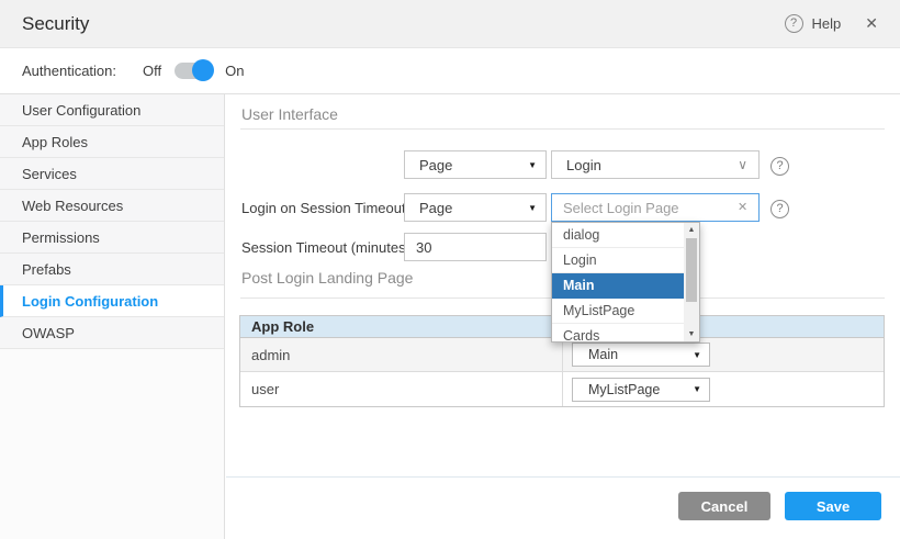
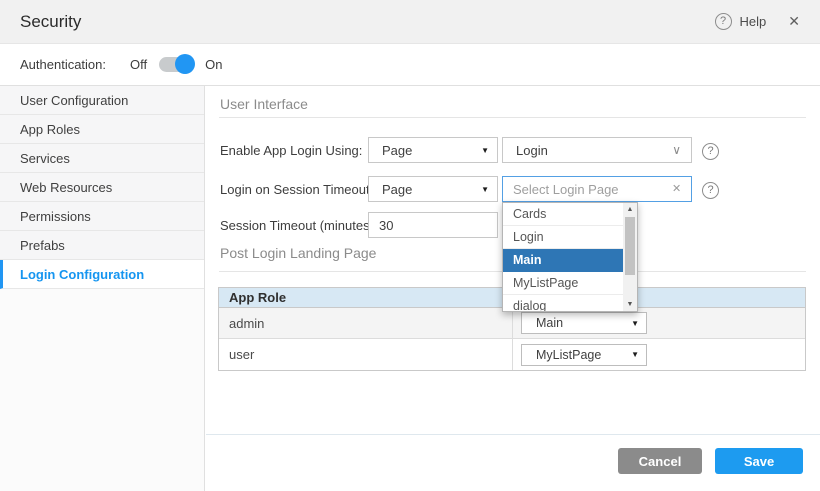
  Security
  ?
  Help
  ✕
  Authentication:
  Off
  On
  User Configuration
  App Roles
  Services
  Web Resources
  Permissions
  Prefabs
  Login Configuration
- OWASP
  User Interface
+ Enable App Login Using:
  Page
  ▼
  Login
  ∨
  ?
  Login on Session Timeou
  Page
  ▼
  Select Login Page
  ✕
  ?
  Session Timeout (minutes
  30
  Post Login Landing Page
  App Role
  admin
  Main
  ▼
  user
  MyListPage
  ▼
  Cancel
  Save
- dialog
+ Cards
  Login
  Main
  MyListPage
- Cards
+ dialog
